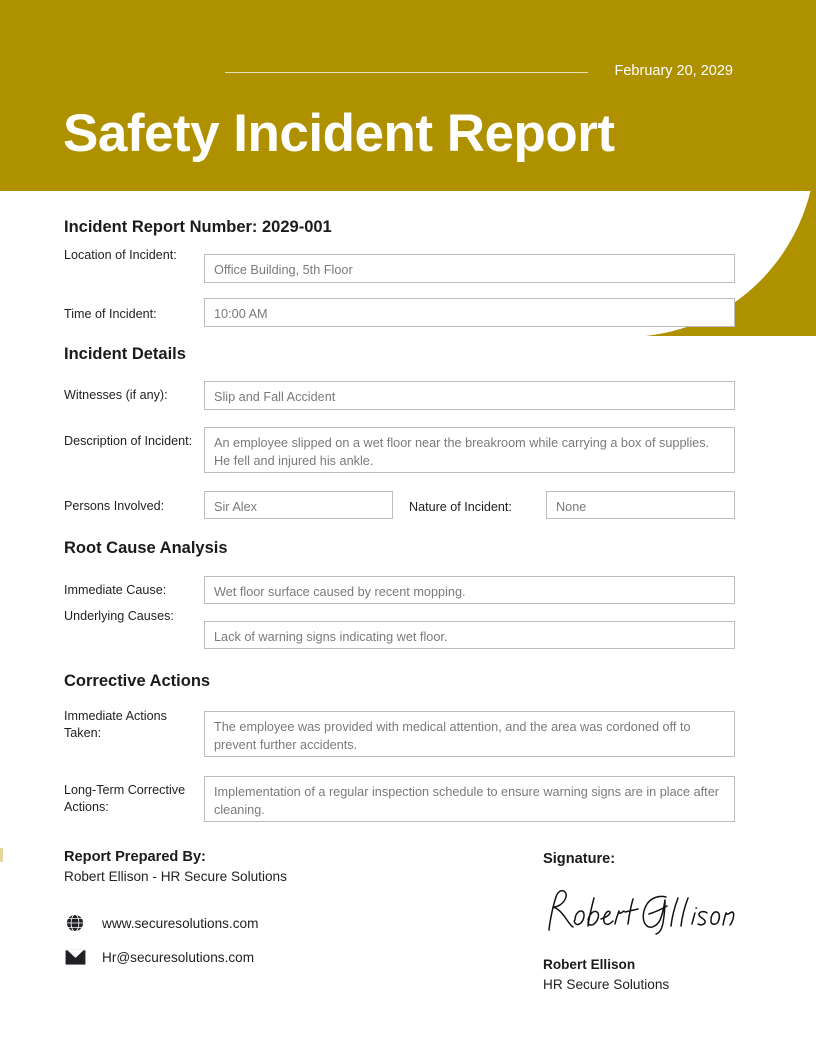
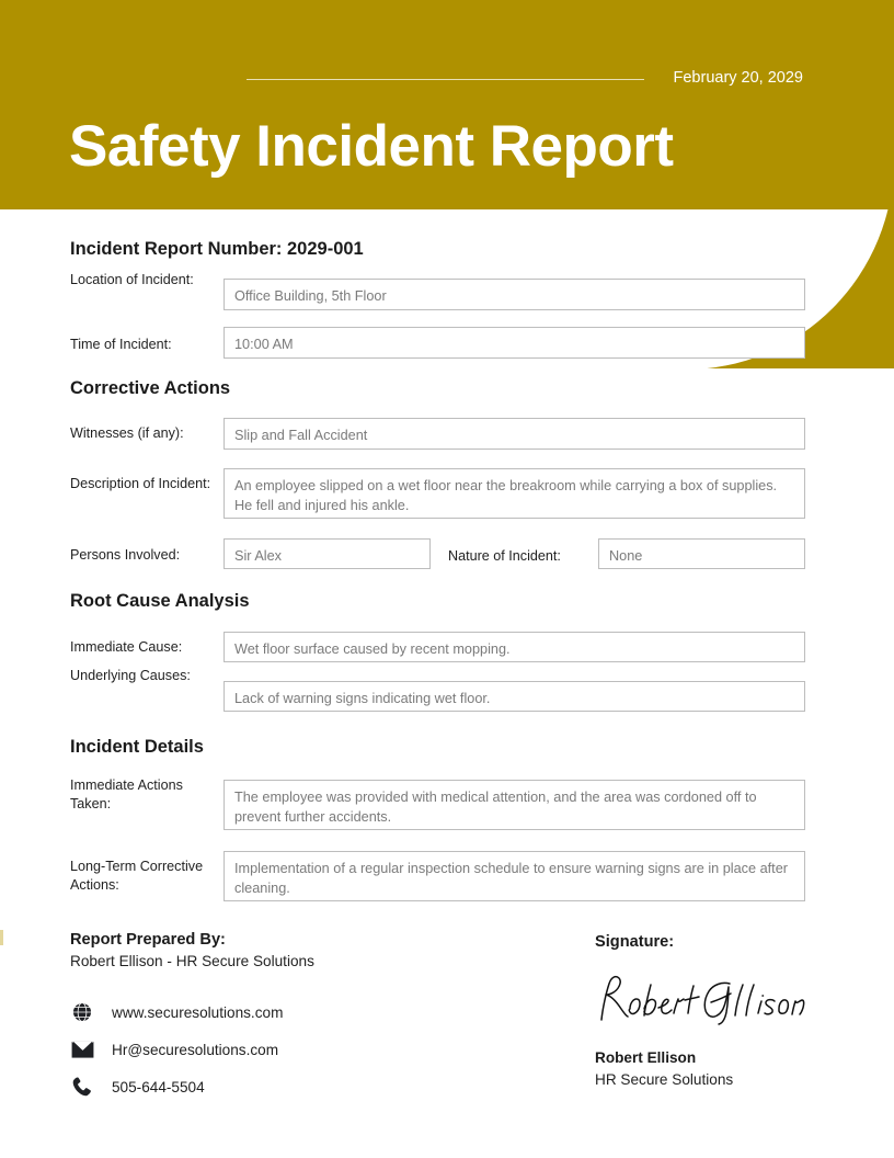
  February 20, 2029
  Safety Incident Report
  Incident Report Number: 2029-001
  Location of Incident:
  Office Building, 5th Floor
  Time of Incident:
  10:00 AM
- Incident Details
+ Corrective Actions
  Witnesses (if any):
  Slip and Fall Accident
  Description of Incident:
  An employee slipped on a wet floor near the breakroom while carrying a box of supplies. He fell and injured his ankle.
  Persons Involved:
  Sir Alex
  Nature of Incident:
  None
  Root Cause Analysis
  Immediate Cause:
  Wet floor surface caused by recent mopping.
  Underlying Causes:
  Lack of warning signs indicating wet floor.
- Corrective Actions
+ Incident Details
  Immediate Actions Taken:
  The employee was provided with medical attention, and the area was cordoned off to prevent further accidents.
  Long-Term Corrective Actions:
  Implementation of a regular inspection schedule to ensure warning signs are in place after cleaning.
  Report Prepared By:
  Robert Ellison - HR Secure Solutions
  www.securesolutions.com
  Hr@securesolutions.com
+ 505-644-5504
  Signature:
  Robert Ellison
  HR Secure Solutions
